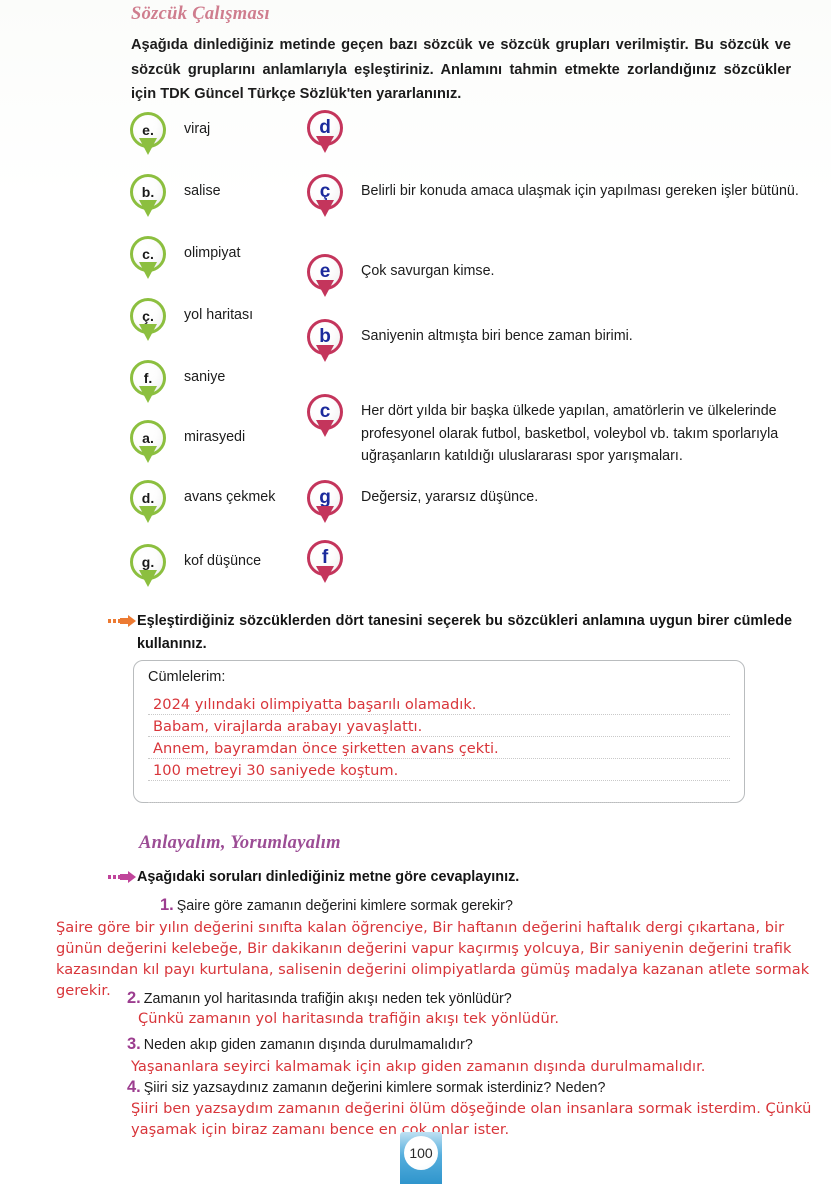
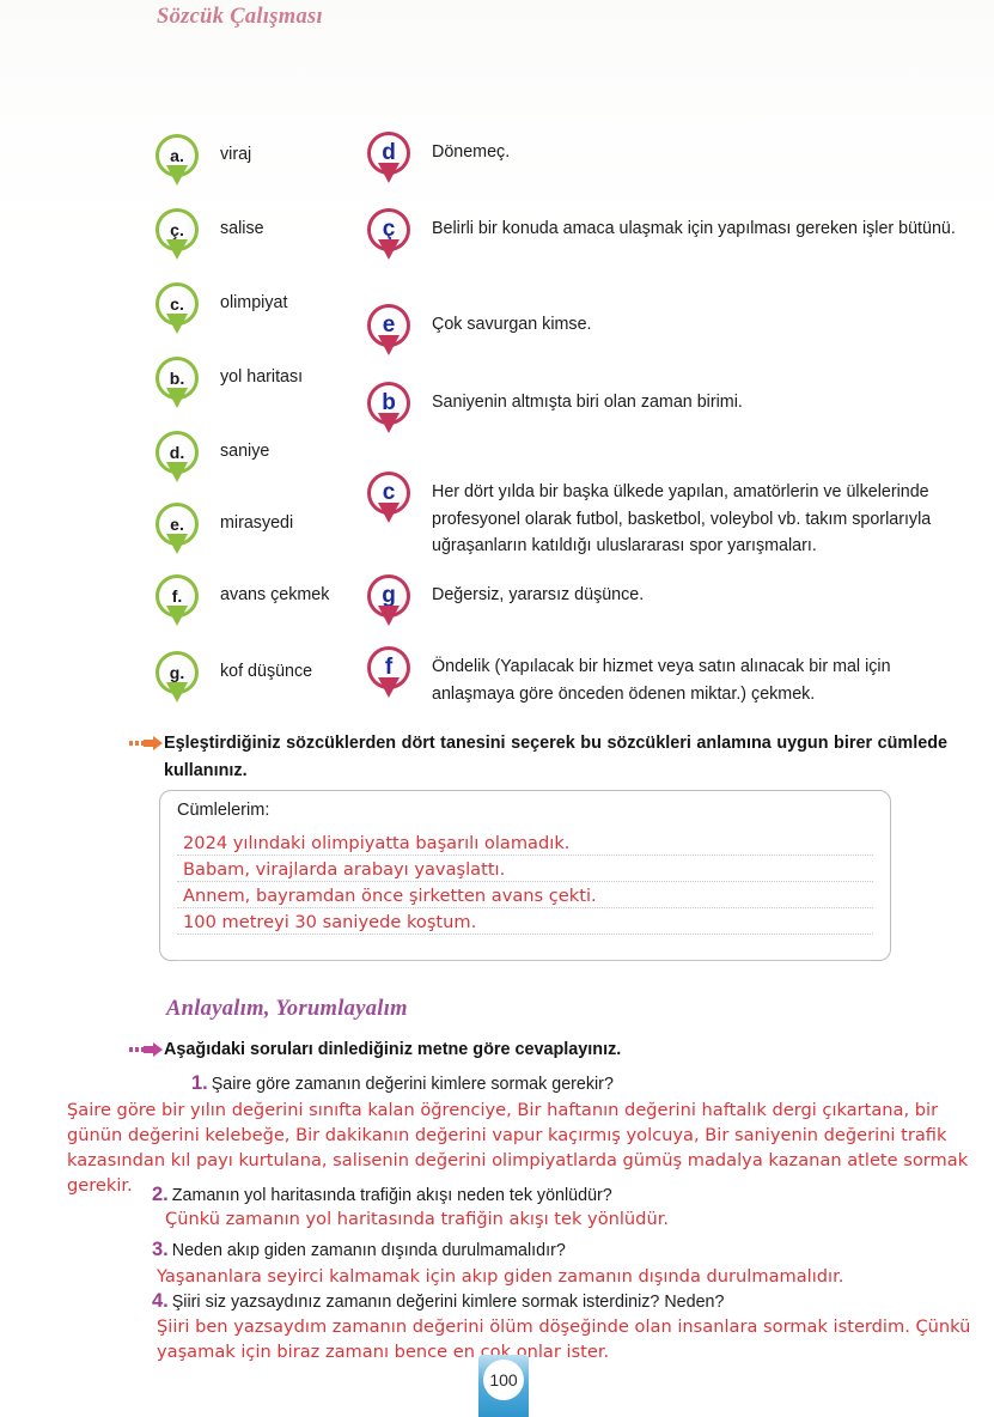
  Sözcük Çalışması
- Aşağıda dinlediğiniz metinde geçen bazı sözcük ve sözcük grupları verilmiştir. Bu sözcük ve sözcük gruplarını anlamlarıyla eşleştiriniz. Anlamını tahmin etmekte zorlandığınız sözcükler için TDK Güncel Türkçe Sözlük'ten yararlanınız.
- e.
+ a.
  viraj
- b.
+ ç.
  salise
  c.
  olimpiyat
- ç.
+ b.
  yol haritası
- f.
+ d.
  saniye
- a.
+ e.
  mirasyedi
- d.
+ f.
  avans çekmek
  g.
  kof düşünce
  d
+ Dönemeç.
  ç
  Belirli bir konuda amaca ulaşmak için yapılması gereken işler bütünü.
  e
  Çok savurgan kimse.
  b
- Saniyenin altmışta biri bence zaman birimi.
+ Saniyenin altmışta biri olan zaman birimi.
  c
  Her dört yılda bir başka ülkede yapılan, amatörlerin ve ülkelerinde profesyonel olarak futbol, basketbol, voleybol vb. takım sporlarıyla uğraşanların katıldığı uluslararası spor yarışmaları.
  g
  Değersiz, yararsız düşünce.
  f
+ Öndelik (Yapılacak bir hizmet veya satın alınacak bir mal için anlaşmaya göre önceden ödenen miktar.) çekmek.
  Eşleştirdiğiniz sözcüklerden dört tanesini seçerek bu sözcükleri anlamına uygun birer cümlede kullanınız.
  Cümlelerim:
  2024 yılındaki olimpiyatta başarılı olamadık.
  Babam, virajlarda arabayı yavaşlattı.
  Annem, bayramdan önce şirketten avans çekti.
  100 metreyi 30 saniyede koştum.
  Anlayalım, Yorumlayalım
  Aşağıdaki soruları dinlediğiniz metne göre cevaplayınız.
  1. Şaire göre zamanın değerini kimlere sormak gerekir?
  Şaire göre bir yılın değerini sınıfta kalan öğrenciye, Bir haftanın değerini haftalık dergi çıkartana, bir günün değerini kelebeğe, Bir dakikanın değerini vapur kaçırmış yolcuya, Bir saniyenin değerini trafik kazasından kıl payı kurtulana, salisenin değerini olimpiyatlarda gümüş madalya kazanan atlete sormak gerekir.
  2. Zamanın yol haritasında trafiğin akışı neden tek yönlüdür?
  Çünkü zamanın yol haritasında trafiğin akışı tek yönlüdür.
  3. Neden akıp giden zamanın dışında durulmamalıdır?
  Yaşananlara seyirci kalmamak için akıp giden zamanın dışında durulmamalıdır.
  4. Şiiri siz yazsaydınız zamanın değerini kimlere sormak isterdiniz? Neden?
  Şiiri ben yazsaydım zamanın değerini ölüm döşeğinde olan insanlara sormak isterdim. Çünkü yaşamak için biraz zamanı bence en çok onlar ister.
  100
